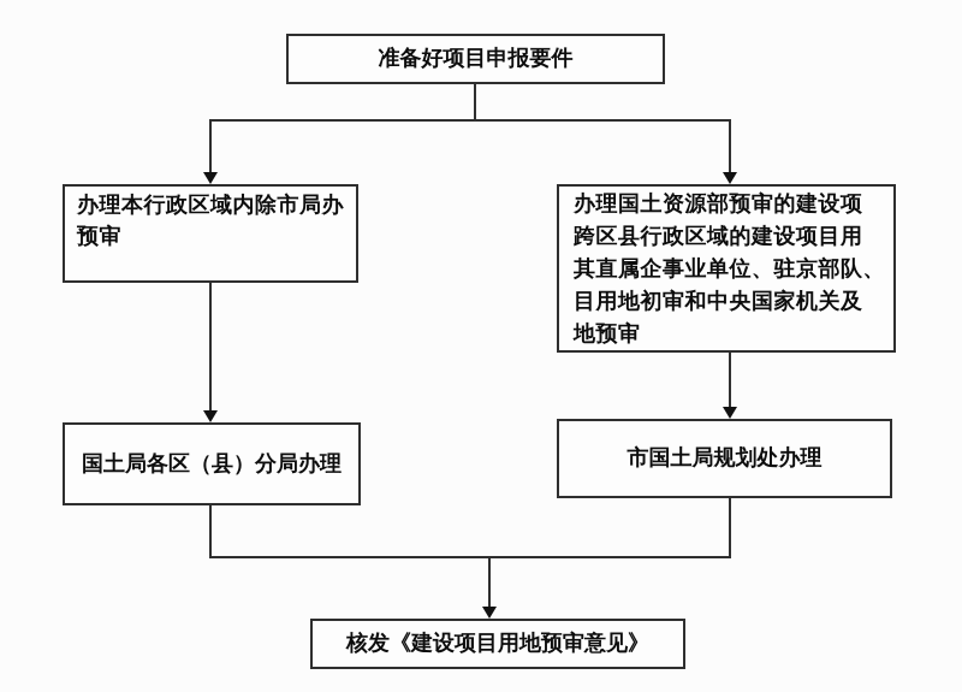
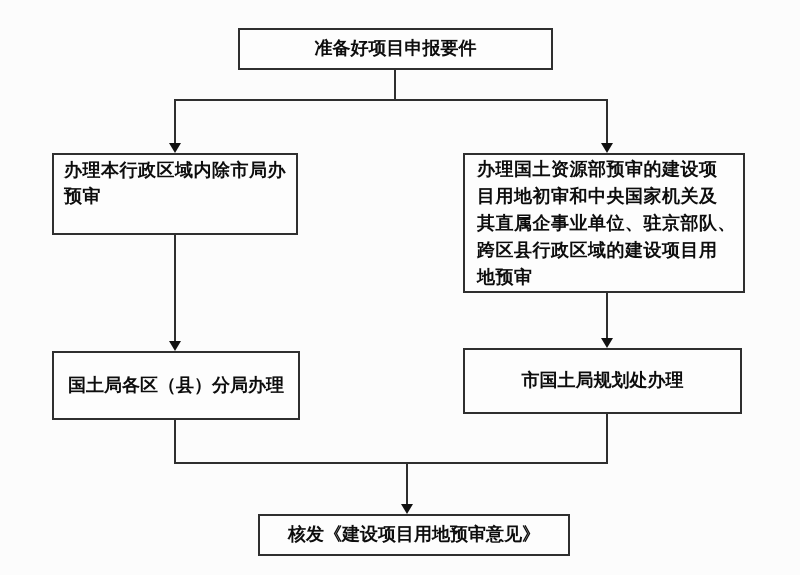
  准备好项目申报要件
  办理本行政区域内除市局办
  预审
  办理国土资源部预审的建设项
- 跨区县行政区域的建设项目用
+ 目用地初审和中央国家机关及
  其直属企事业单位、驻京部队、
- 目用地初审和中央国家机关及
+ 跨区县行政区域的建设项目用
  地预审
  国土局各区（县）分局办理
  市国土局规划处办理
  核发《建设项目用地预审意见》
